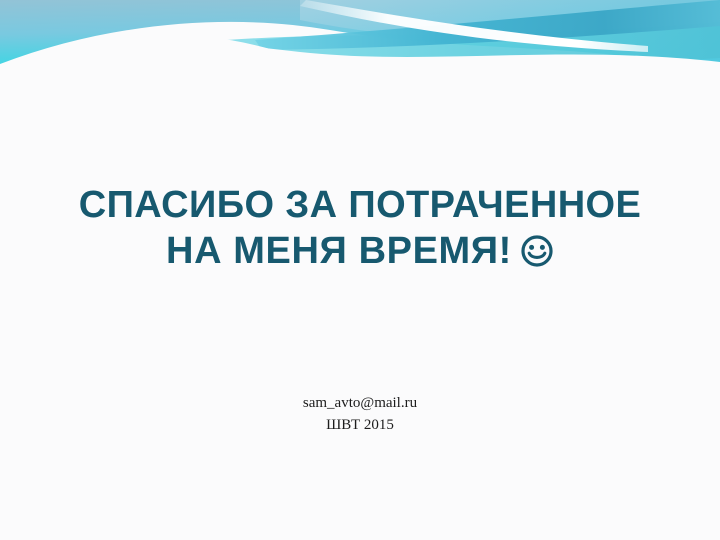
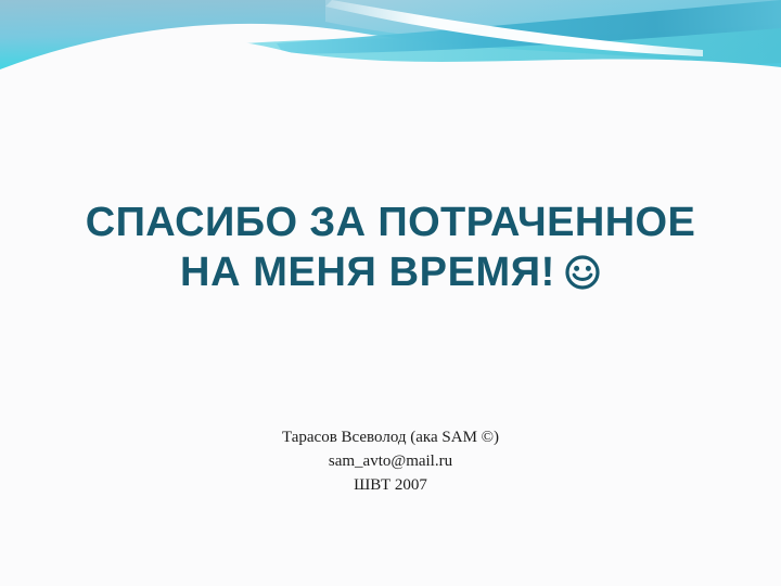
  СПАСИБО ЗА ПОТРАЧЕННОЕ
  НА МЕНЯ ВРЕМЯ!
+ Тарасов Всеволод (ака SAM ©)
  sam_avto@mail.ru
- ШВТ 2015
+ ШВТ 2007
